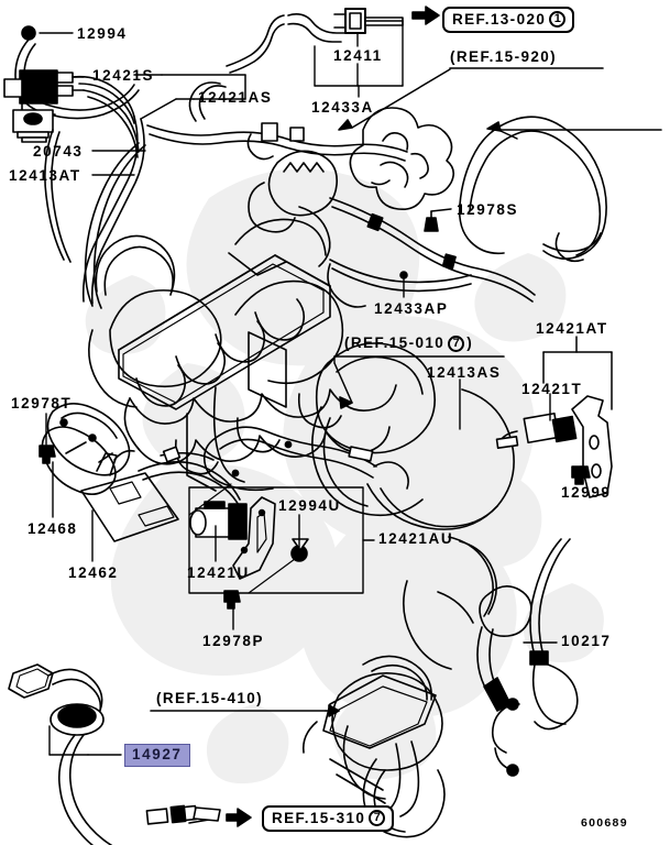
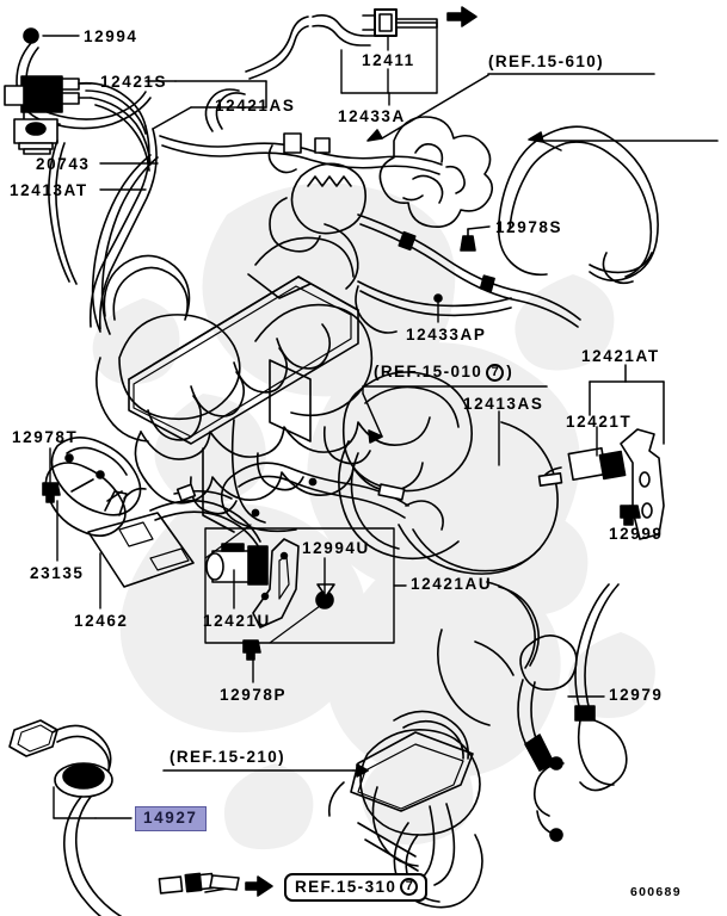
  12994
  12421S
  12421AS
  20743
  12413AT
  12411
  12433A
  12978S
  12433AP
  12413AS
  12421AT
  12421T
  12999
  12978T
- 12468
+ 23135
  12462
  12421U
  12994U
  12421AU
  12978P
- 10217
+ 12979
  14927
- REF.13-020
- 1
  REF.15-310
  7
- (REF.15-920)
+ (REF.15-610)
  (REF.15-010
  7
  )
- (REF.15-410)
+ (REF.15-210)
  600689
